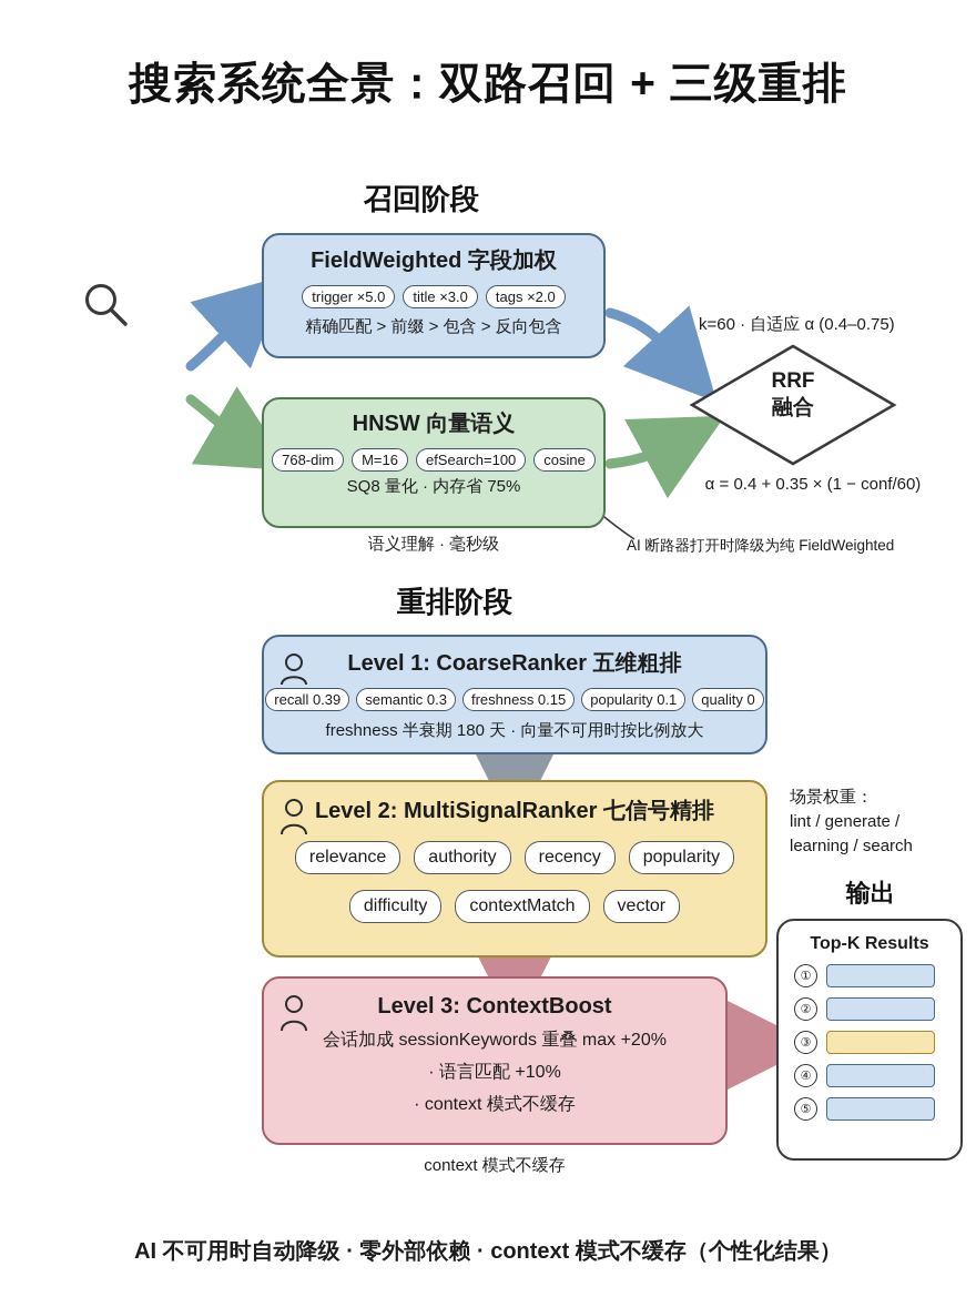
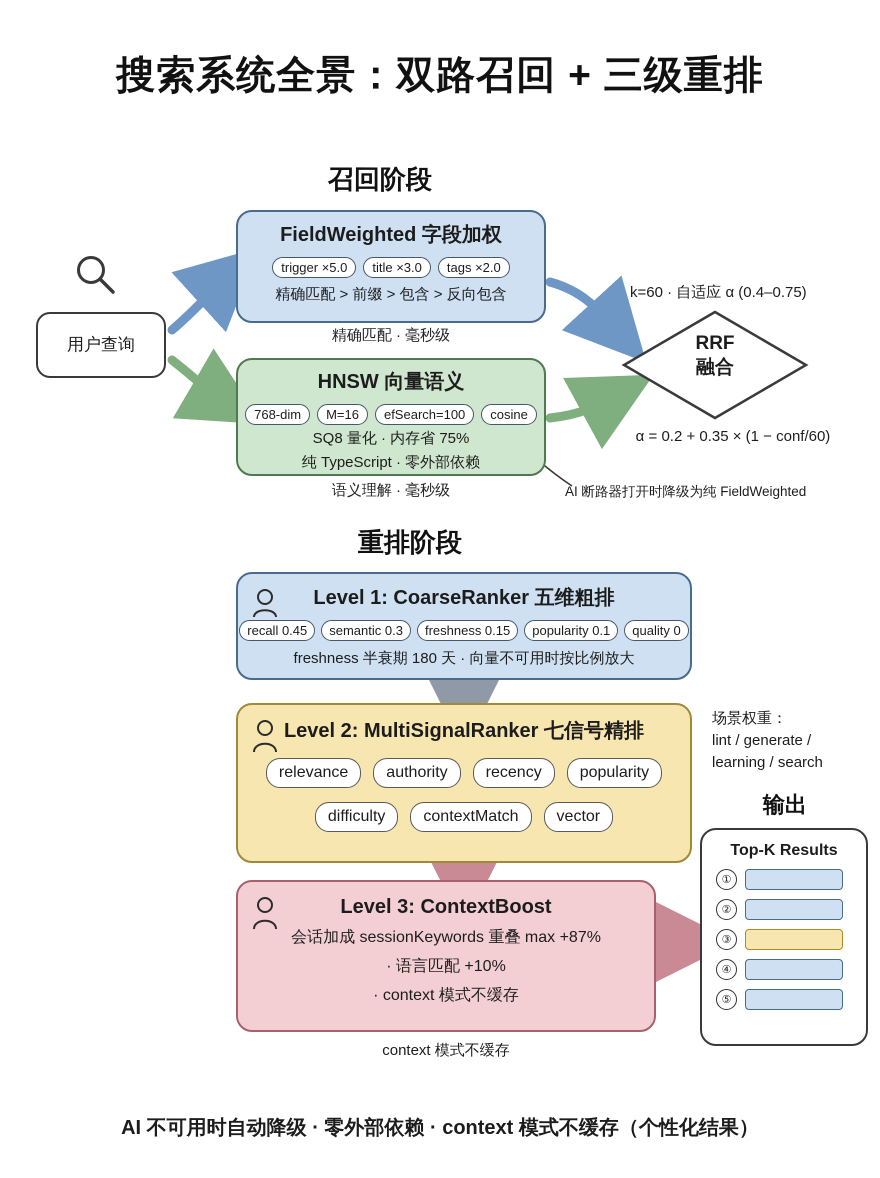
  搜索系统全景：双路召回 + 三级重排
  召回阶段
  重排阶段
  输出
+ 用户查询
  FieldWeighted 字段加权
  trigger ×5.0
  title ×3.0
  tags ×2.0
  精确匹配 > 前缀 > 包含 > 反向包含
+ 精确匹配 · 毫秒级
  HNSW 向量语义
  768-dim
  M=16
  efSearch=100
  cosine
  SQ8 量化 · 内存省 75%
+ 纯 TypeScript · 零外部依赖
  语义理解 · 毫秒级
  RRF
  融合
  k=60 · 自适应 α (0.4–0.75)
- α = 0.4 + 0.35 × (1 − conf/60)
+ α = 0.2 + 0.35 × (1 − conf/60)
  AI 断路器打开时降级为纯 FieldWeighted
  Level 1: CoarseRanker 五维粗排
- recall 0.39
+ recall 0.45
  semantic 0.3
  freshness 0.15
  popularity 0.1
  quality 0
  freshness 半衰期 180 天 · 向量不可用时按比例放大
  Level 2: MultiSignalRanker 七信号精排
  relevance
  authority
  recency
  popularity
  difficulty
  contextMatch
  vector
  Level 3: ContextBoost
- 会话加成 sessionKeywords 重叠 max +20%
+ 会话加成 sessionKeywords 重叠 max +87%
  · 语言匹配 +10%
  · context 模式不缓存
  context 模式不缓存
  场景权重：
  lint / generate /
  learning / search
  Top-K Results
  ①
  ②
  ③
  ④
  ⑤
  AI 不可用时自动降级 · 零外部依赖 · context 模式不缓存（个性化结果）
